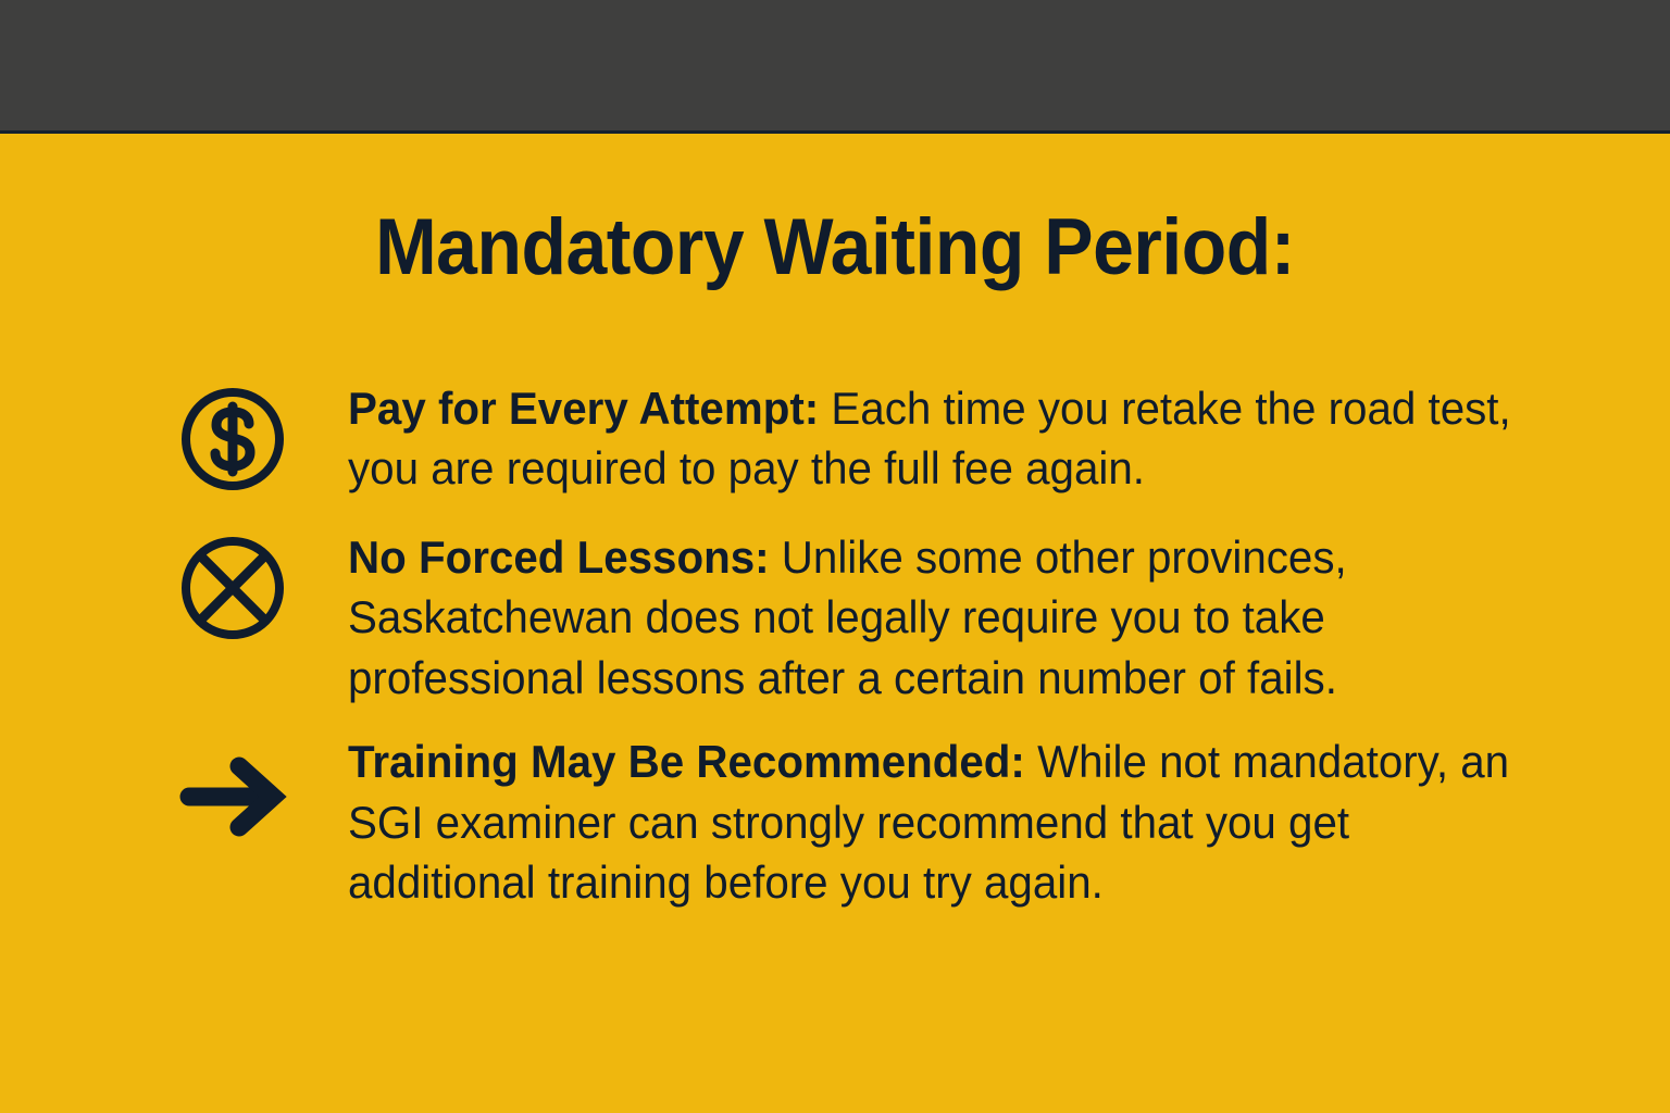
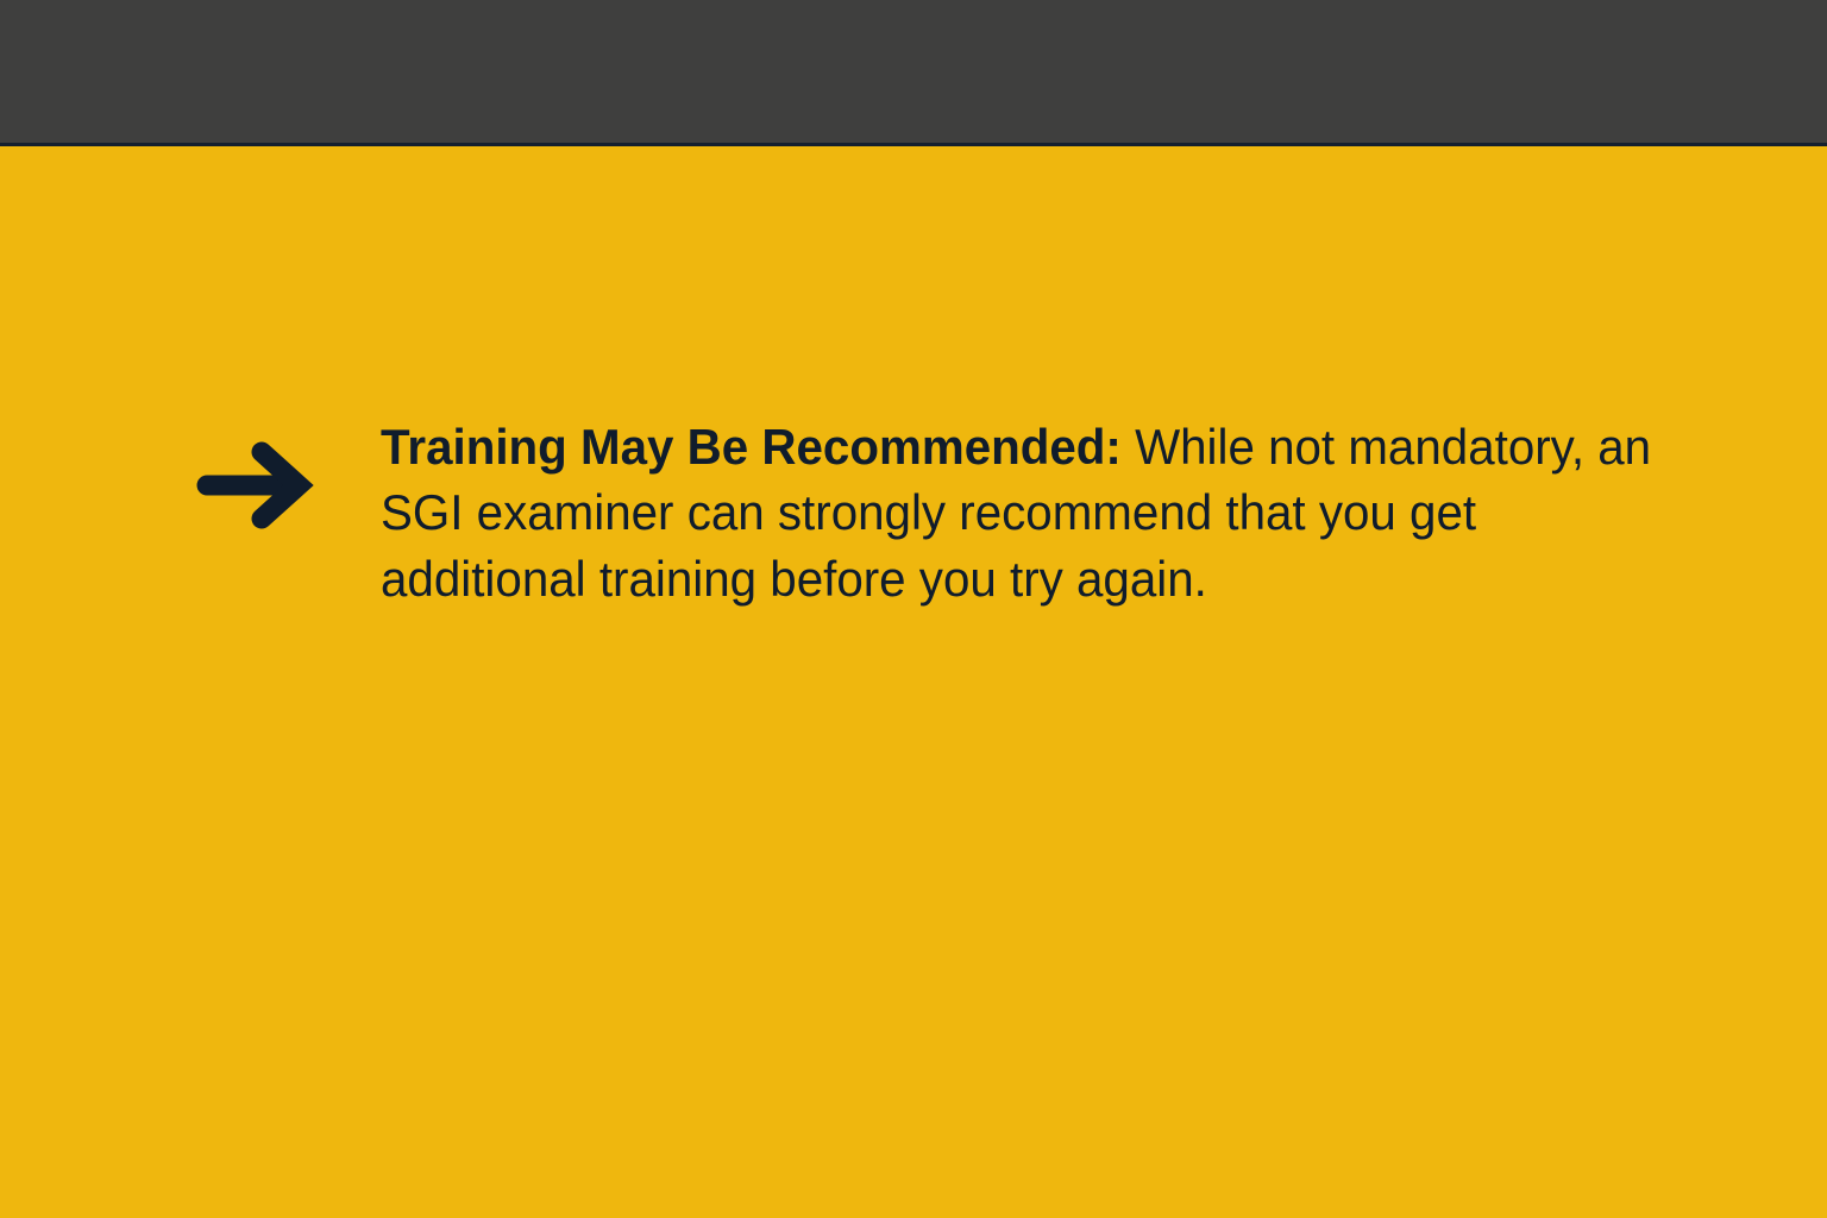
- Mandatory Waiting Period:
- Pay for Every Attempt: Each time you retake the road test, you are required to pay the full fee again.
- No Forced Lessons: Unlike some other provinces, Saskatchewan does not legally require you to take professional lessons after a certain number of fails.
  Training May Be Recommended: While not mandatory, an SGI examiner can strongly recommend that you get additional training before you try again.
